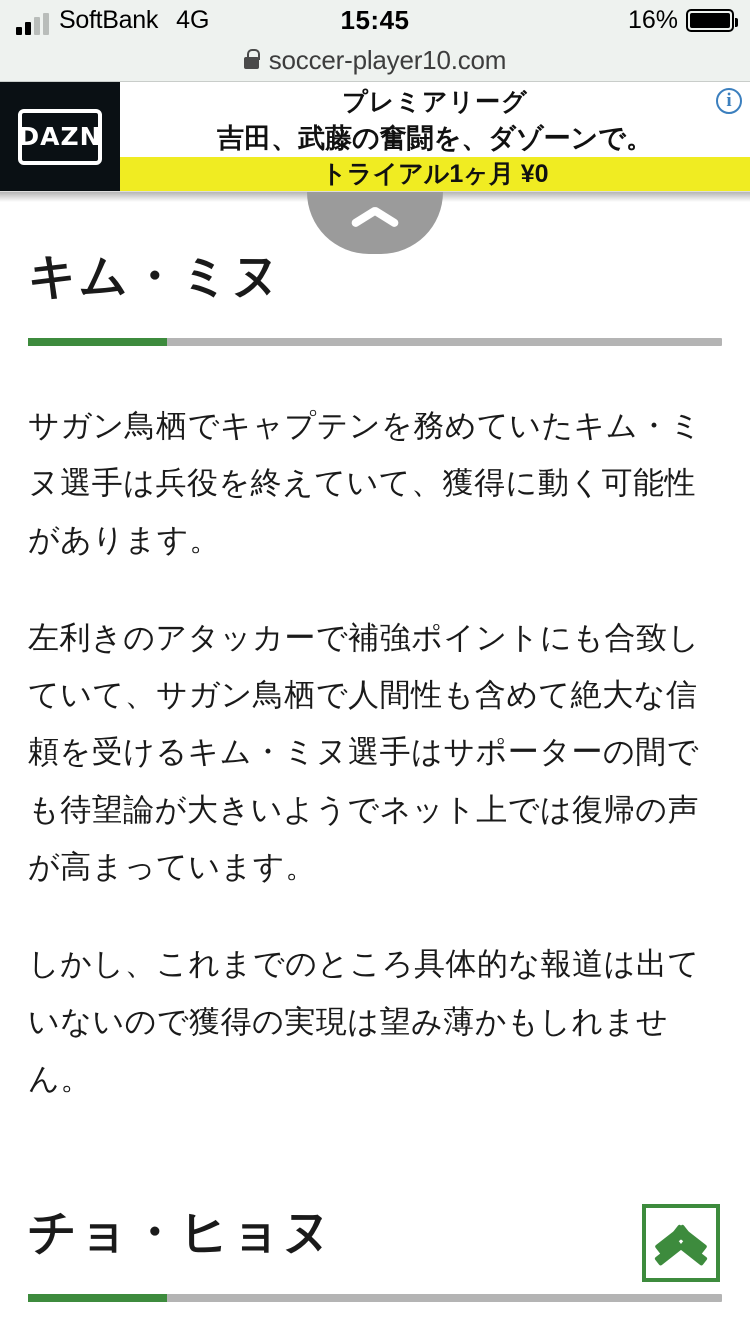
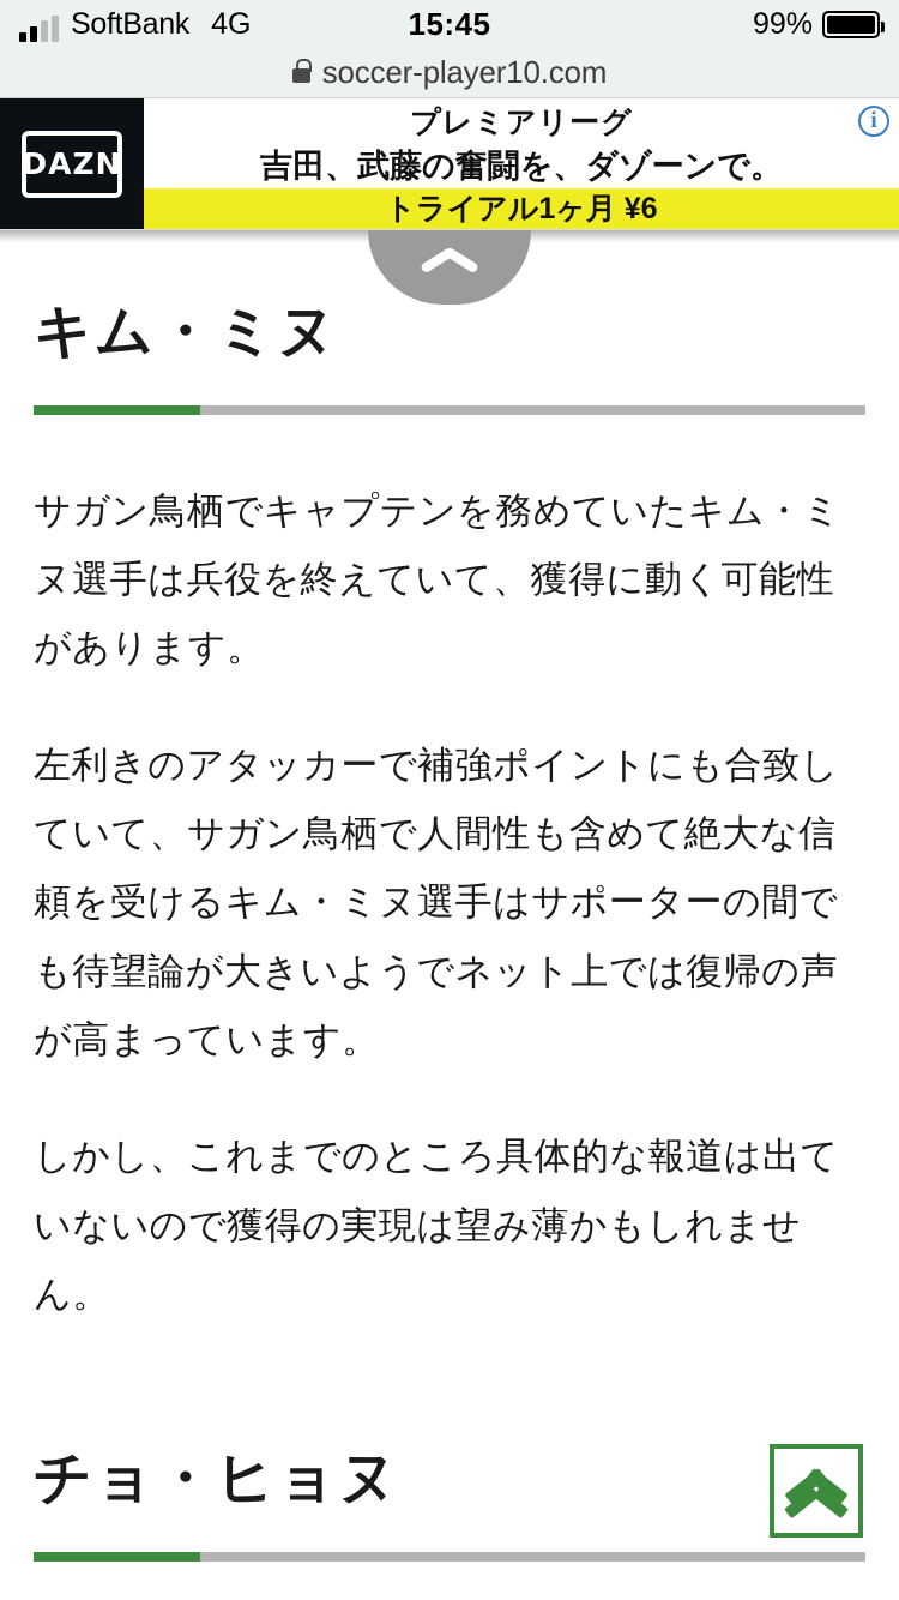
  SoftBank
  4G
  15:45
- 16%
+ 99%
  soccer-player10.com
  DAZN
  プレミアリーグ
  吉田、武藤の奮闘を、ダゾーンで。
- トライアル1ヶ月 ¥0
+ トライアル1ヶ月 ¥6
  i
  キム・ミヌ
  サガン鳥栖でキャプテンを務めていたキム・ミヌ選手は兵役を終えていて、獲得に動く可能性があります。
  左利きのアタッカーで補強ポイントにも合致していて、サガン鳥栖で人間性も含めて絶大な信頼を受けるキム・ミヌ選手はサポーターの間でも待望論が大きいようでネット上では復帰の声が高まっています。
  しかし、これまでのところ具体的な報道は出ていないので獲得の実現は望み薄かもしれません。
  チョ・ヒョヌ
